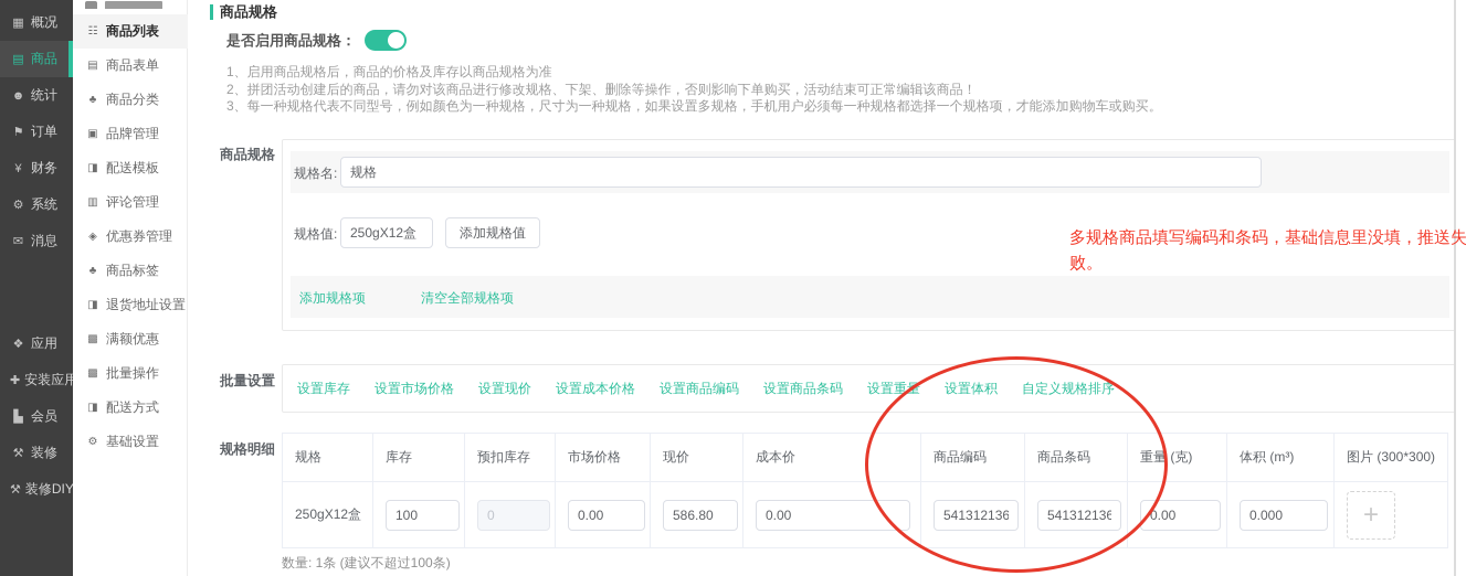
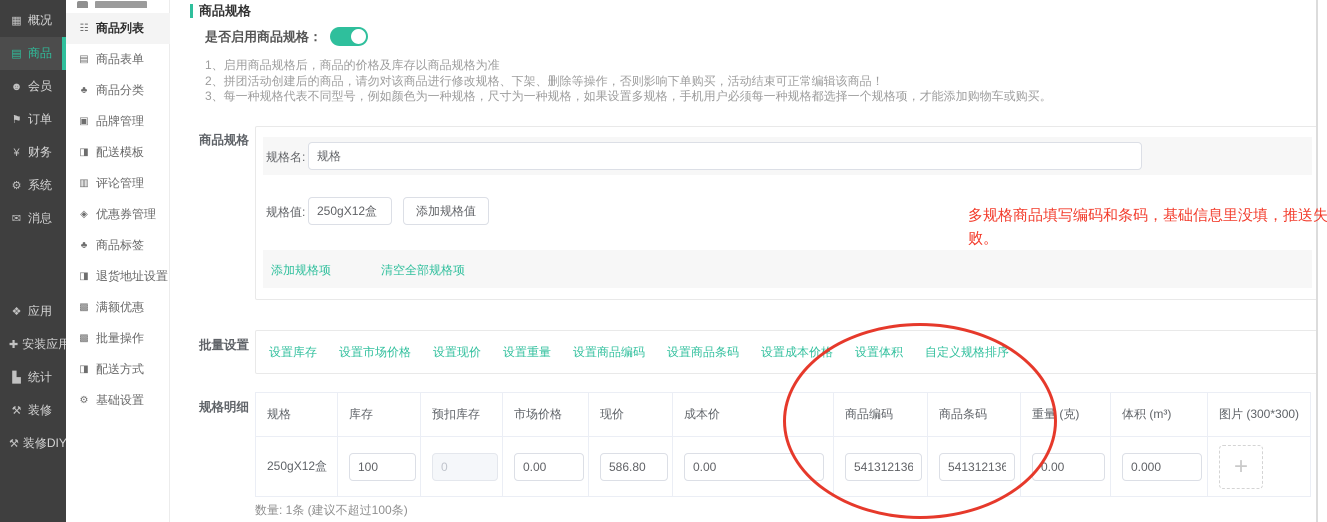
  ▦
  概况
  ▤
  商品
  ☻
- 统计
+ 会员
  ⚑
  订单
  ¥
  财务
  ⚙
  系统
  ✉
  消息
  ❖
  应用
  ✚
  安装应用
  ▙
- 会员
+ 统计
  ⚒
  装修
  ⚒
  装修DIY
  ☷
  商品列表
  ▤
  商品表单
  ♣
  商品分类
  ▣
  品牌管理
  ◨
  配送模板
  ▥
  评论管理
  ◈
  优惠券管理
  ♣
  商品标签
  ◨
  退货地址设置
  ▩
  满额优惠
  ▩
  批量操作
  ◨
  配送方式
  ⚙
  基础设置
  商品规格
  是否启用商品规格：
  1、启用商品规格后，商品的价格及库存以商品规格为准
  2、拼团活动创建后的商品，请勿对该商品进行修改规格、下架、删除等操作，否则影响下单购买，活动结束可正常编辑该商品！
  3、每一种规格代表不同型号，例如颜色为一种规格，尺寸为一种规格，如果设置多规格，手机用户必须每一种规格都选择一个规格项，才能添加购物车或购买。
  商品规格
  规格名:
  规格
  规格值:
  250gX12盒
  添加规格值
  添加规格项
  清空全部规格项
  批量设置
  设置库存
  设置市场价格
  设置现价
- 设置成本价格
+ 设置重量
  设置商品编码
  设置商品条码
- 设置重量
+ 设置成本价格
  设置体积
  自定义规格排序
  规格明细
  规格	库存	预扣库存	市场价格	现价	成本价	商品编码	商品条码	重量 (克)	体积 (m³)	图片 (300*300)
  250gX12盒	100	0	0.00	586.80	0.00	541312136	541312136	0.00	0.000	+
  数量: 1条 (建议不超过100条)
  多规格商品填写编码和条码，基础信息里没填，推送失败。
